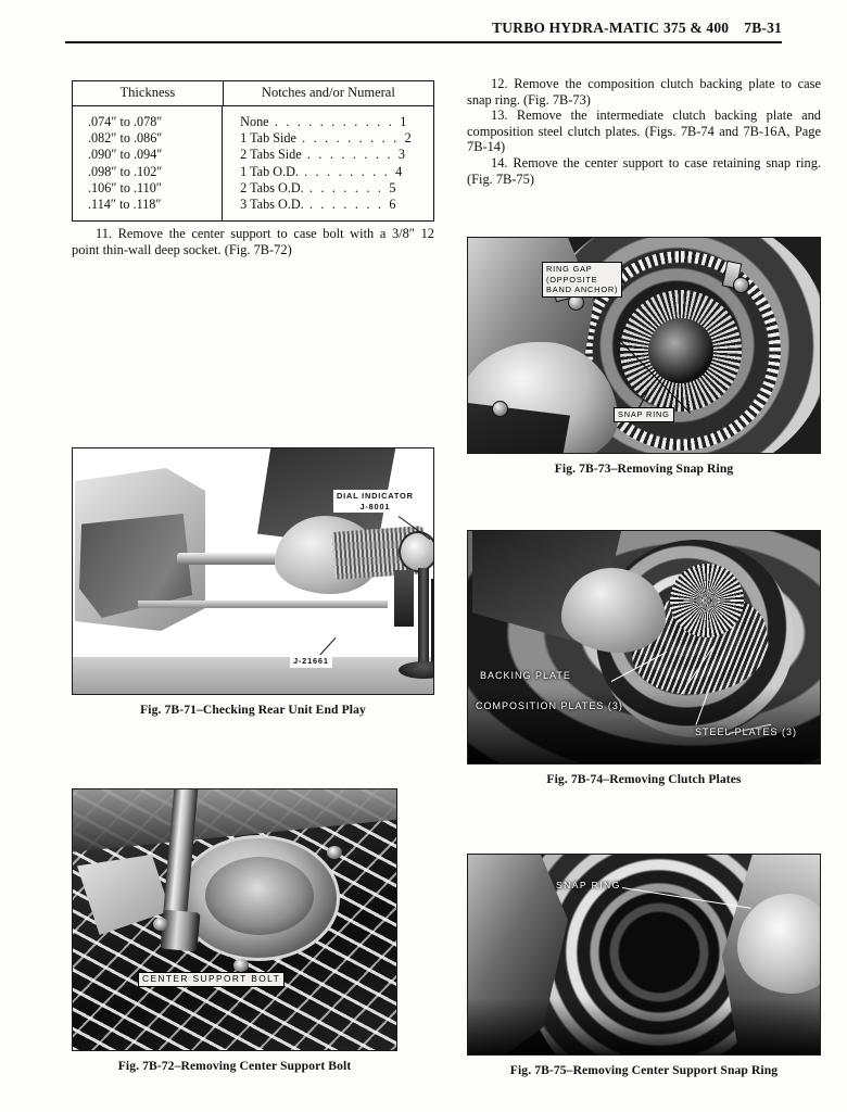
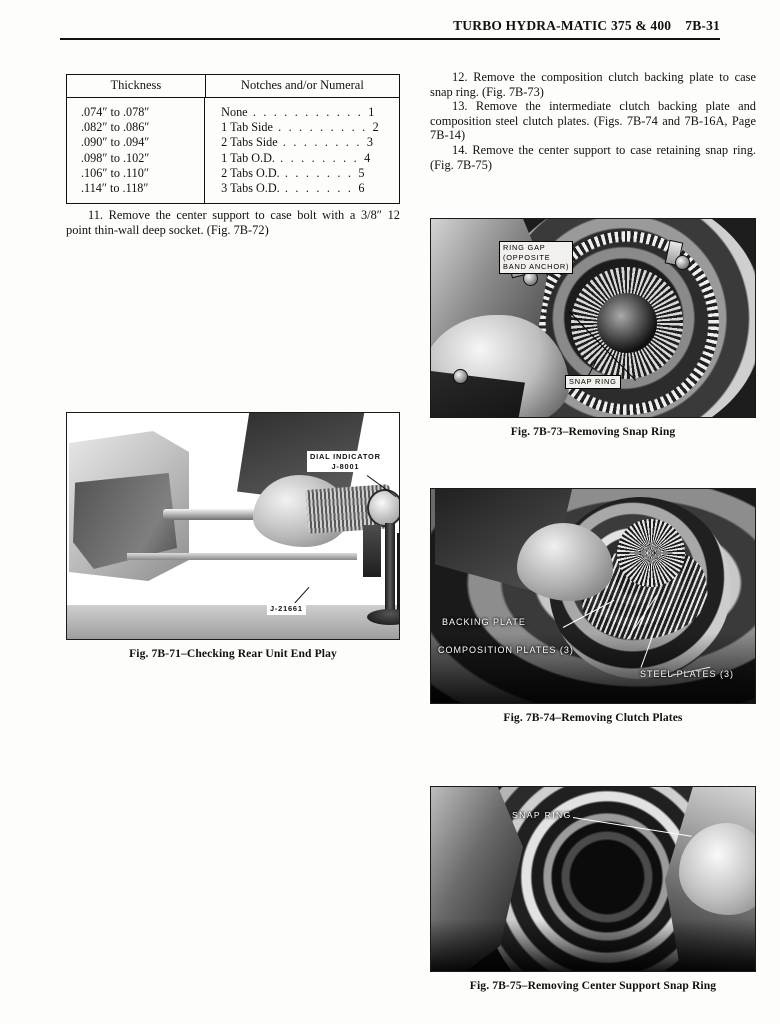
  TURBO HYDRA-MATIC 375 & 400 7B-31
  Thickness
  Notches and/or Numeral
  .074″ to .078″
  .082″ to .086″
  .090″ to .094″
  .098″ to .102″
  .106″ to .110″
  .114″ to .118″
  None . . . . . . . . . . . 1
  1 Tab Side . . . . . . . . . 2
  2 Tabs Side . . . . . . . . 3
  1 Tab O.D. . . . . . . . . 4
  2 Tabs O.D. . . . . . . . 5
  3 Tabs O.D. . . . . . . . 6
  11. Remove the center support to case bolt with a 3/8″ 12 point thin-wall deep socket. (Fig. 7B-72)
  12. Remove the composition clutch backing plate to case snap ring. (Fig. 7B-73)
  13. Remove the intermediate clutch backing plate and composition steel clutch plates. (Figs. 7B-74 and 7B-16A, Page 7B-14)
  14. Remove the center support to case retaining snap ring. (Fig. 7B-75)
  RING GAP
  (OPPOSITE
  BAND ANCHOR)
  SNAP RING
  Fig. 7B-73–Removing Snap Ring
  DIAL INDICATOR
  J-8001
  J-21661
  Fig. 7B-71–Checking Rear Unit End Play
  BACKING PLATE
  COMPOSITION PLATES (3)
  STEEL PLATES (3)
  Fig. 7B-74–Removing Clutch Plates
- CENTER SUPPORT BOLT
- Fig. 7B-72–Removing Center Support Bolt
  SNAP RING
  Fig. 7B-75–Removing Center Support Snap Ring
